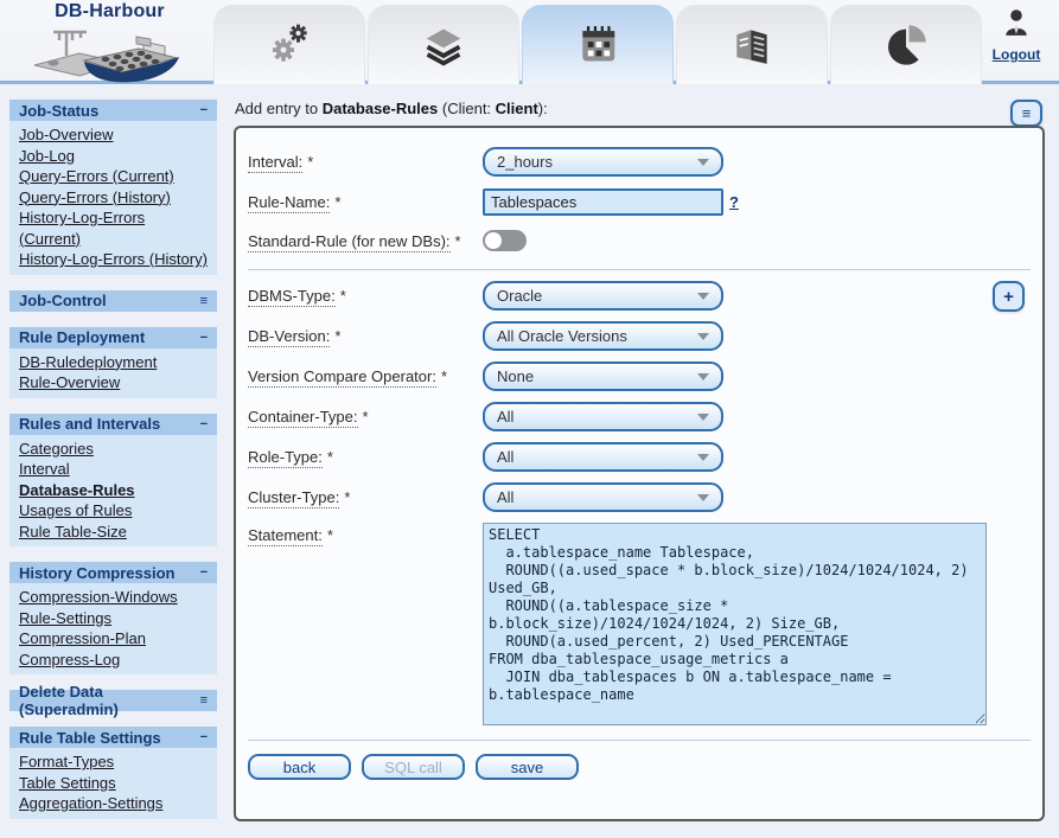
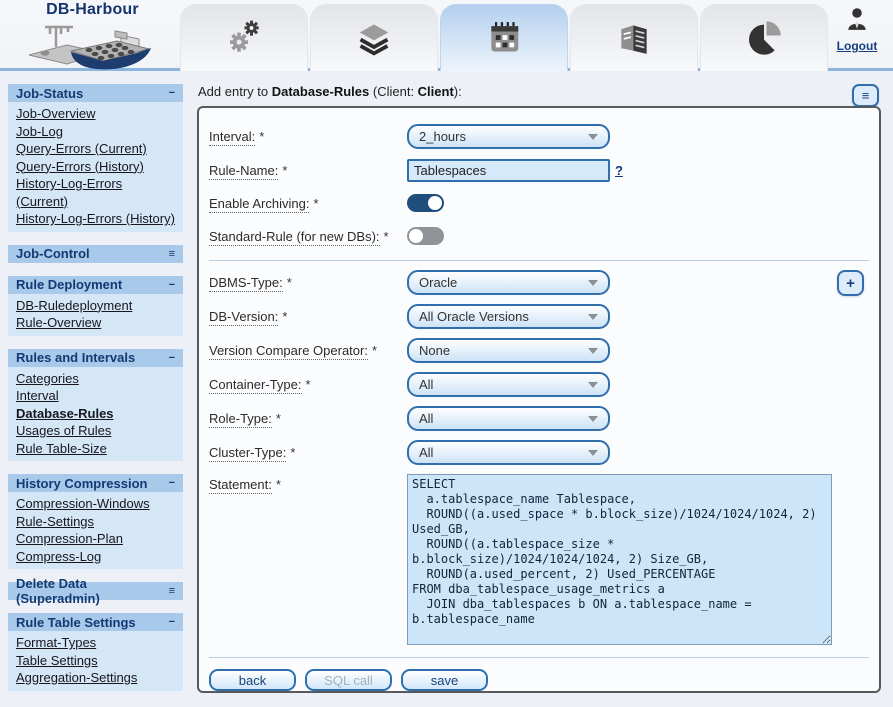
  DB-Harbour
  Logout
  Job-Status
  −
  Job-Overview
  Job-Log
  Query-Errors (Current)
  Query-Errors (History)
  History-Log-Errors (Current)
  History-Log-Errors (History)
  Job-Control
  ≡
  Rule Deployment
  −
  DB-Ruledeployment
  Rule-Overview
  Rules and Intervals
  −
  Categories
  Interval
  Database-Rules
  Usages of Rules
  Rule Table-Size
  History Compression
  −
  Compression-Windows
  Rule-Settings
  Compression-Plan
  Compress-Log
  Delete Data (Superadmin)
  ≡
  Rule Table Settings
  −
  Format-Types
  Table Settings
  Aggregation-Settings
  Add entry to Database-Rules (Client: Client):
  ≡
  Interval: *
  2_hours
  Rule-Name: *
  Tablespaces
  ?
+ Enable Archiving: *
  Standard-Rule (for new DBs): *
  DBMS-Type: *
  Oracle
  +
  DB-Version: *
  All Oracle Versions
  Version Compare Operator: *
  None
  Container-Type: *
  All
  Role-Type: *
  All
  Cluster-Type: *
  All
  Statement: *
  SELECT
  a.tablespace_name Tablespace,
  back
  SQL call
  save
